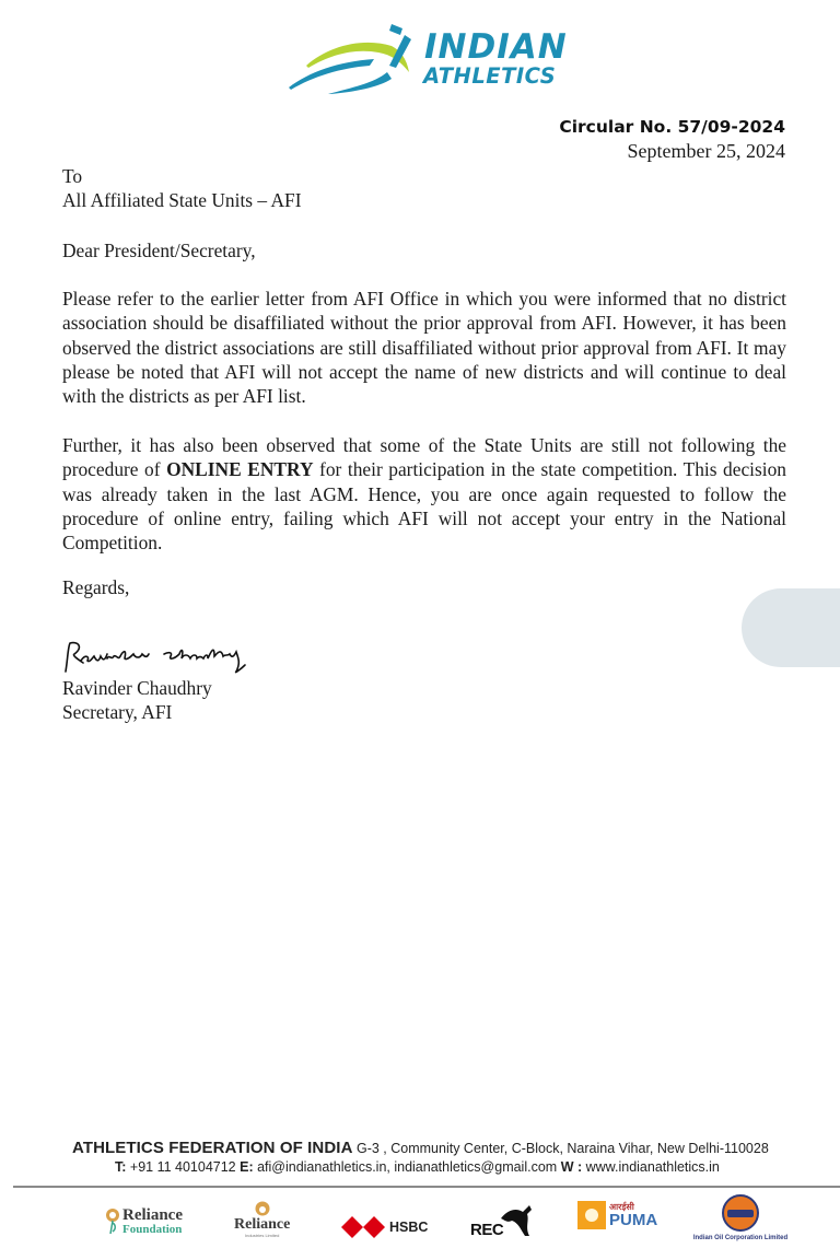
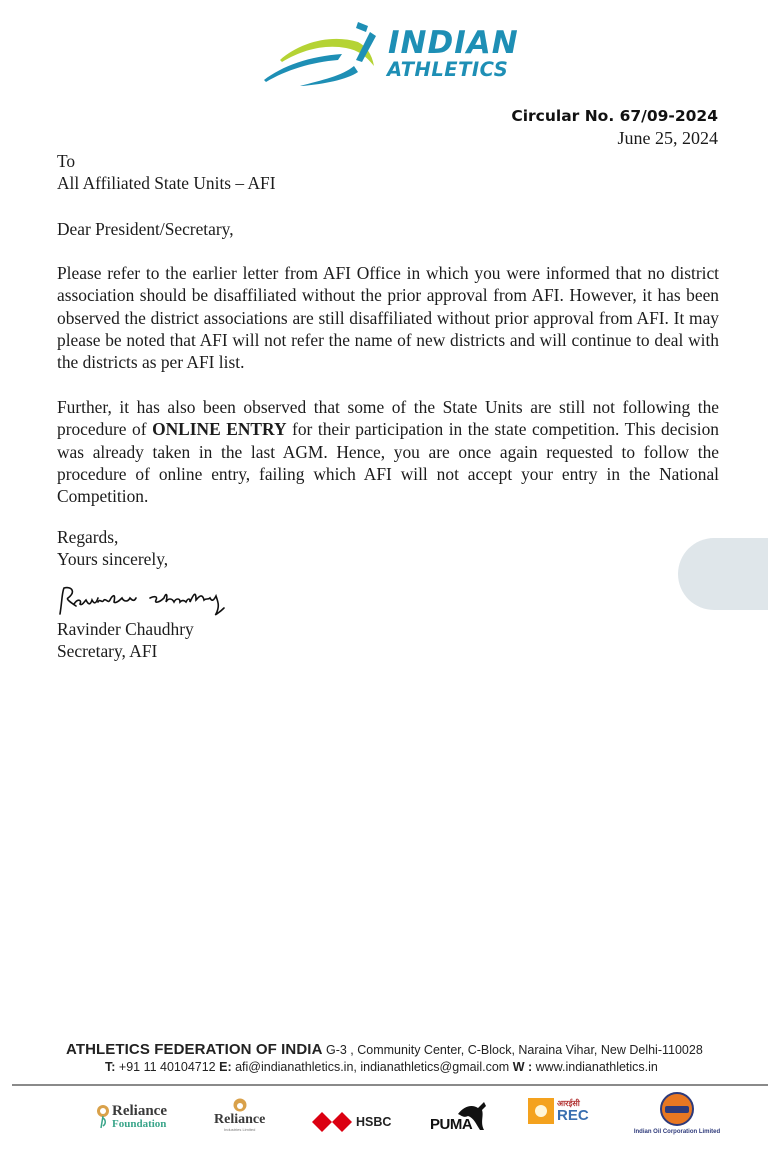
  INDIAN
  ATHLETICS
- Circular No. 57/09-2024
+ Circular No. 67/09-2024
- September 25, 2024
+ June 25, 2024
  To
  All Affiliated State Units – AFI
  Dear President/Secretary,
- Please refer to the earlier letter from AFI Office in which you were informed that no district association should be disaffiliated without the prior approval from AFI. However, it has been observed the district associations are still disaffiliated without prior approval from AFI. It may please be noted that AFI will not accept the name of new districts and will continue to deal with the districts as per AFI list.
+ Please refer to the earlier letter from AFI Office in which you were informed that no district association should be disaffiliated without the prior approval from AFI. However, it has been observed the district associations are still disaffiliated without prior approval from AFI. It may please be noted that AFI will not refer the name of new districts and will continue to deal with the districts as per AFI list.
  Further, it has also been observed that some of the State Units are still not following the procedure of ONLINE ENTRY for their participation in the state competition. This decision was already taken in the last AGM. Hence, you are once again requested to follow the procedure of online entry, failing which AFI will not accept your entry in the National Competition.
  Regards,
+ Yours sincerely,
  Ravinder Chaudhry
  Secretary, AFI
  ATHLETICS FEDERATION OF INDIA G-3 , Community Center, C-Block, Naraina Vihar, New Delhi-110028
  T: +91 11 40104712 E: afi@indianathletics.in, indianathletics@gmail.com W : www.indianathletics.in
  Reliance
  Foundation
  Reliance
  HSBC
- REC
+ PUMA
  आरईसी
- PUMA
+ REC
